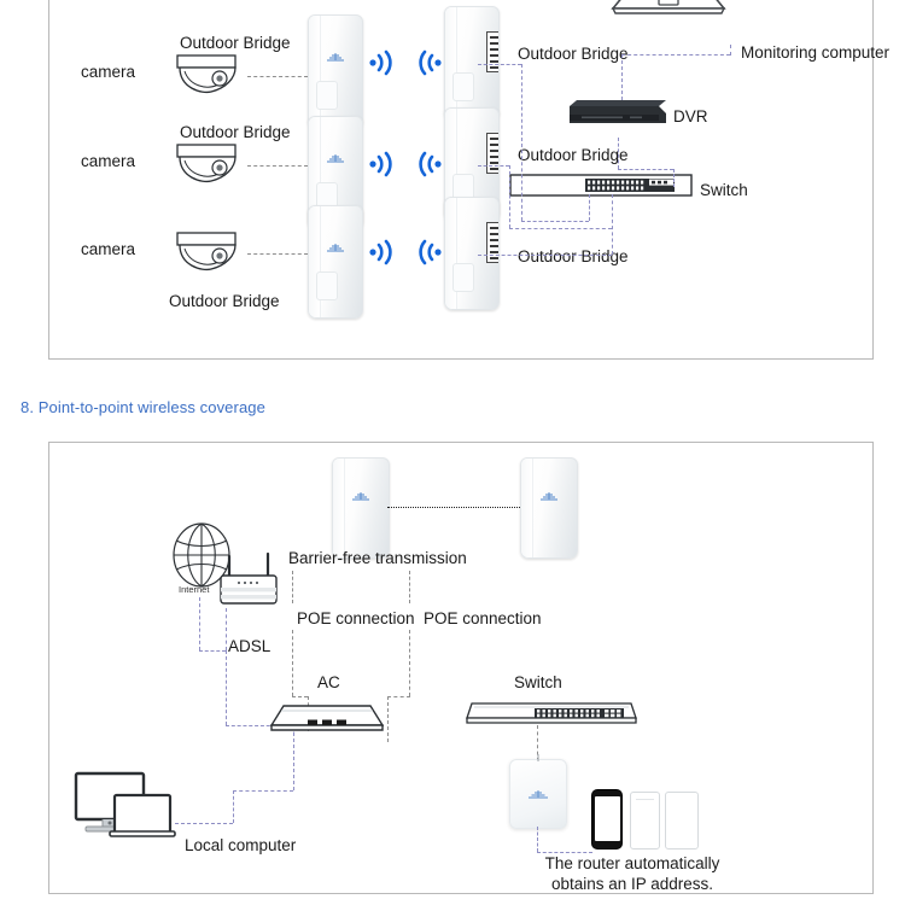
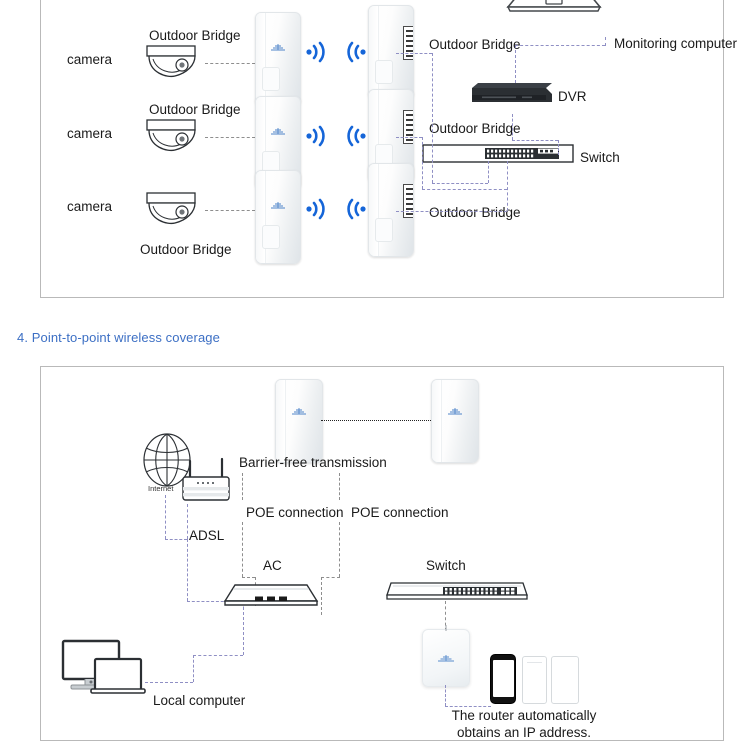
  camera
  Outdoor Bridge
  Outdoor Bridge
  camera
  Outdoor Bridge
  Outdoor Bridge
  camera
  Outdoor Bridge
  Outdoor Bridge
  Monitoring computer
  DVR
  Switch
- 8. Point-to-point wireless coverage
+ 4. Point-to-point wireless coverage
  Barrier-free transmission
  POE connection
  POE connection
  Internet
  ADSL
  AC
  Local computer
  Switch
  The router automatically
  obtains an IP address.
